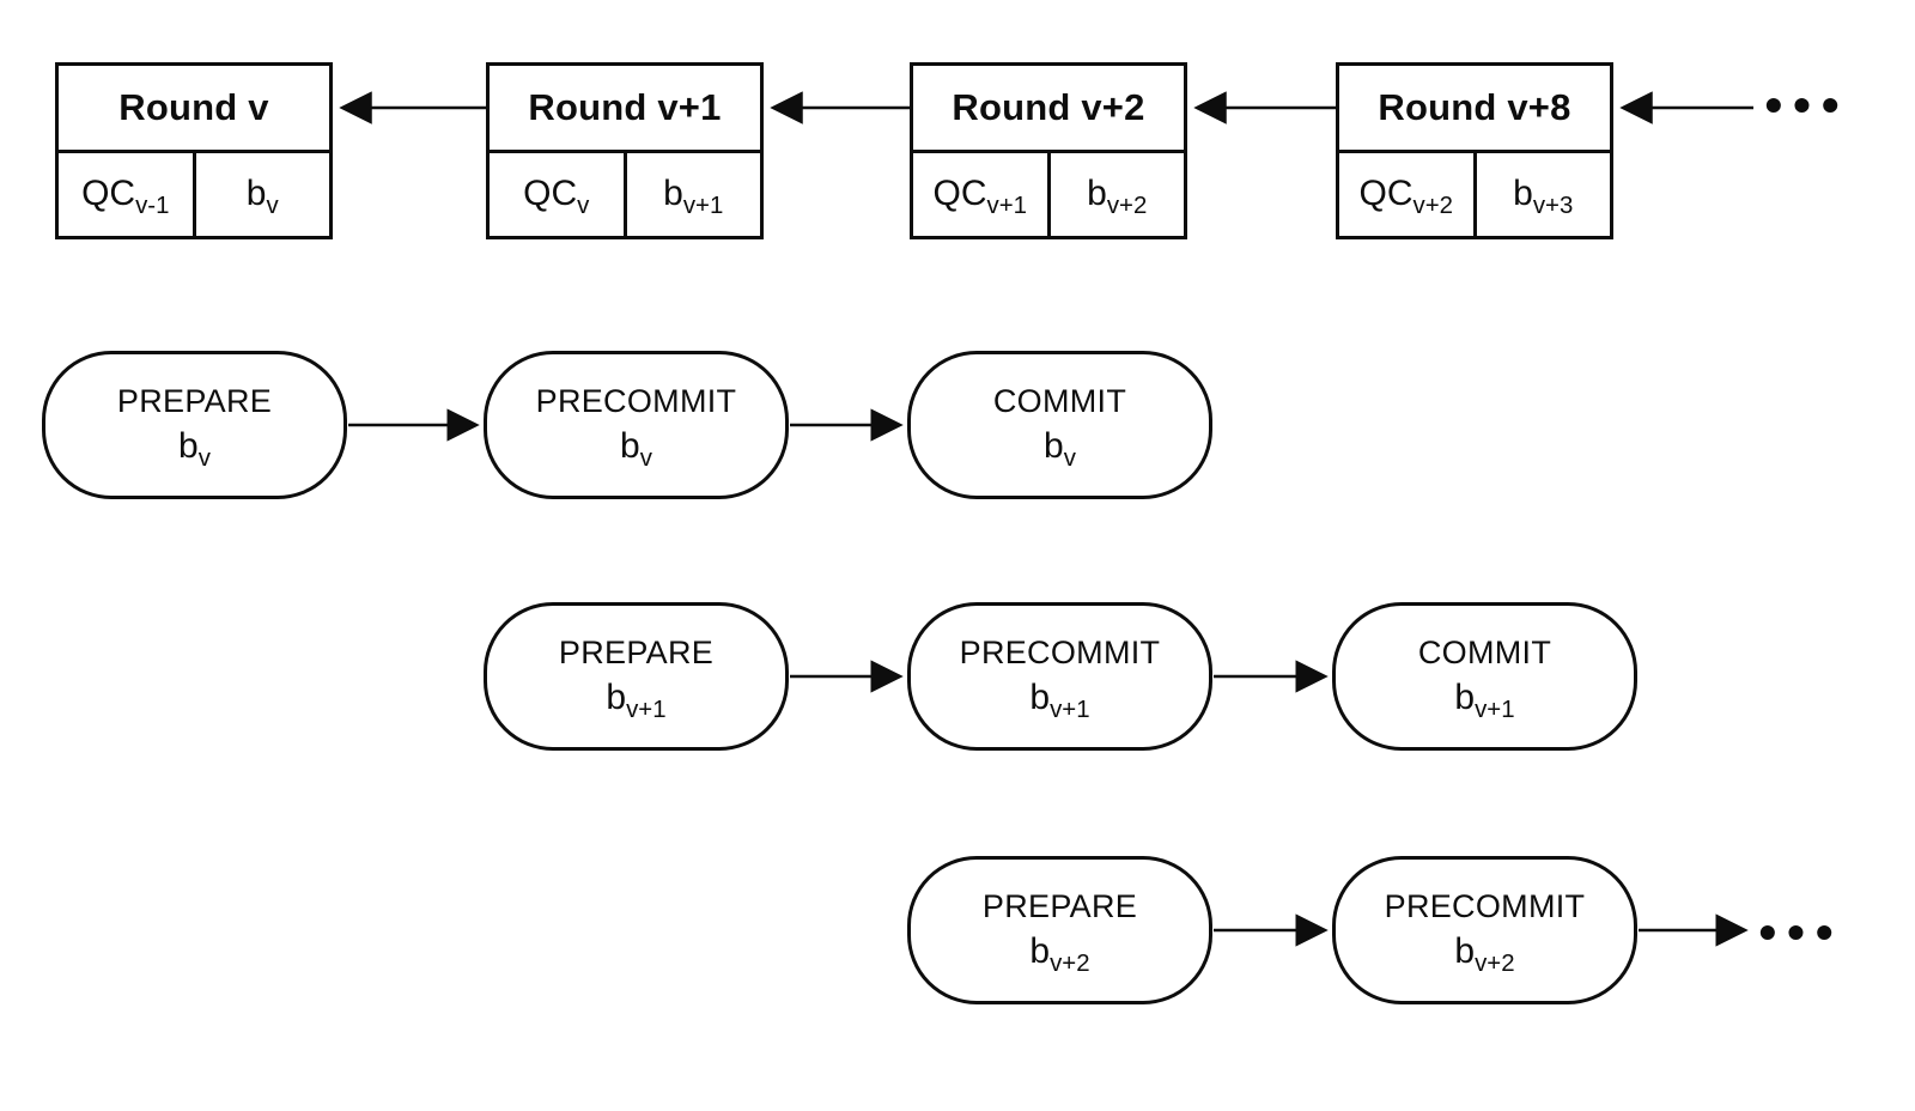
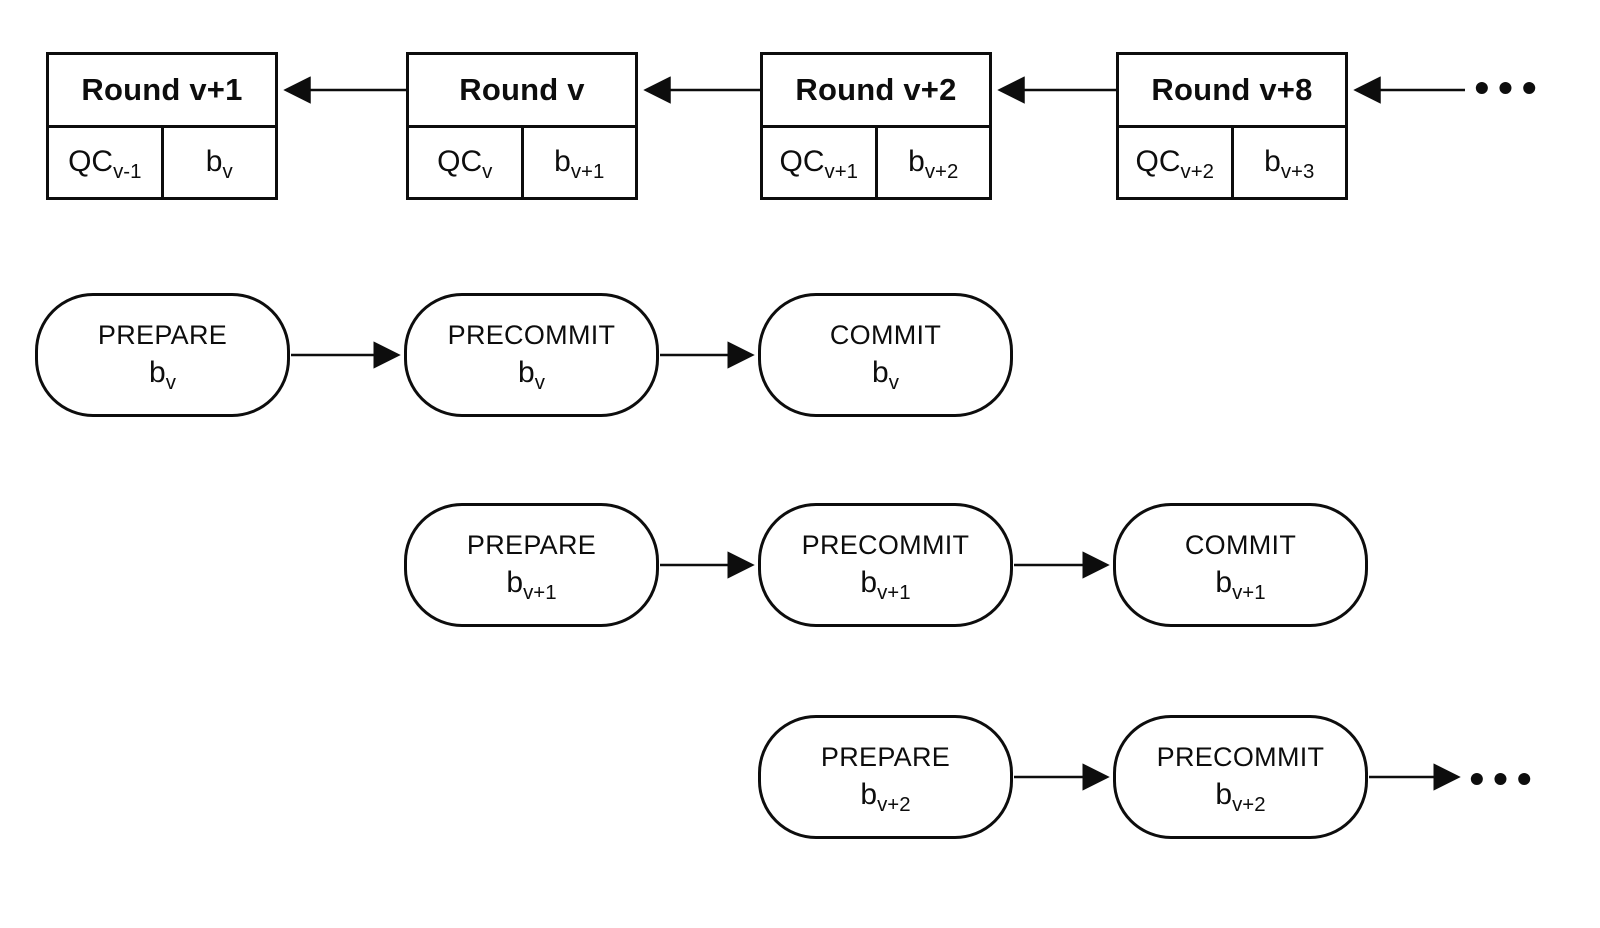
- Round v
+ Round v+1
  QCv-1
  bv
- Round v+1
+ Round v
  QCv
  bv+1
  Round v+2
  QCv+1
  bv+2
  Round v+8
  QCv+2
  bv+3
  •••
  PREPARE
  bv
  PRECOMMIT
  bv
  COMMIT
  bv
  PREPARE
  bv+1
  PRECOMMIT
  bv+1
  COMMIT
  bv+1
  PREPARE
  bv+2
  PRECOMMIT
  bv+2
  •••
